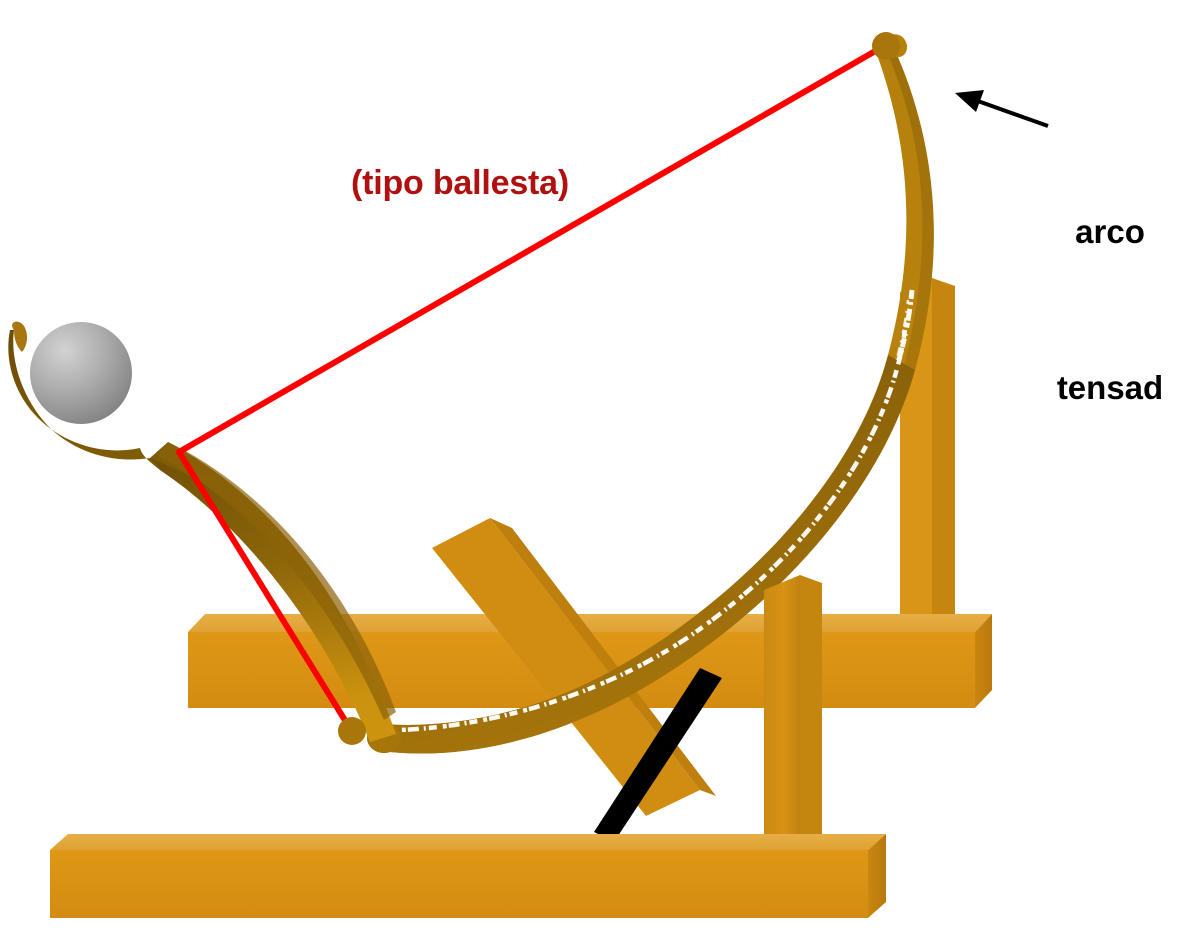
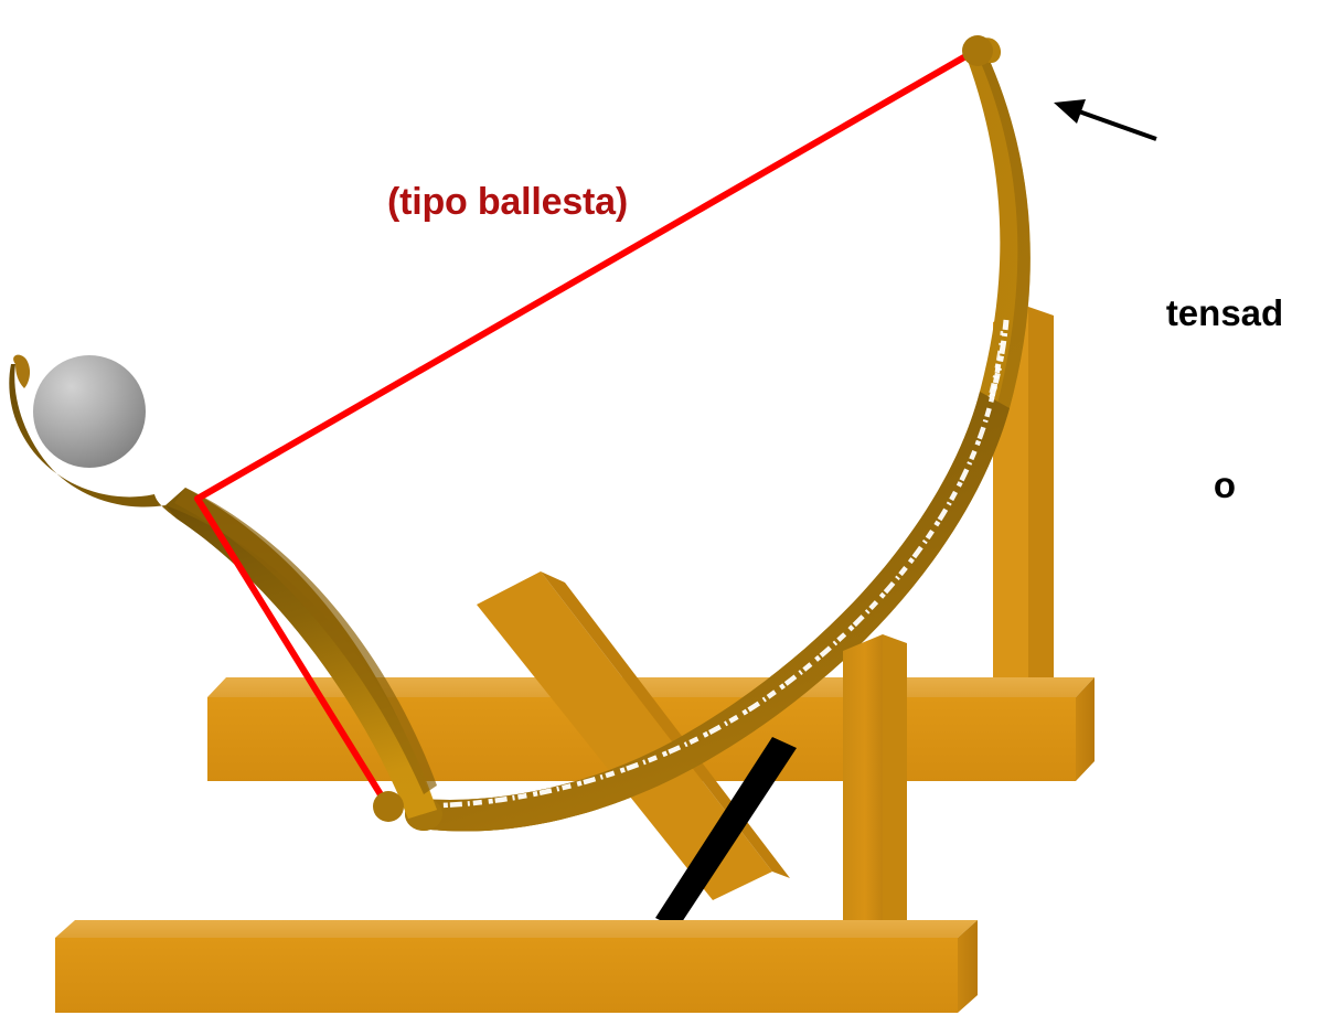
  (tipo ballesta)
- arco
  tensad
+ o
